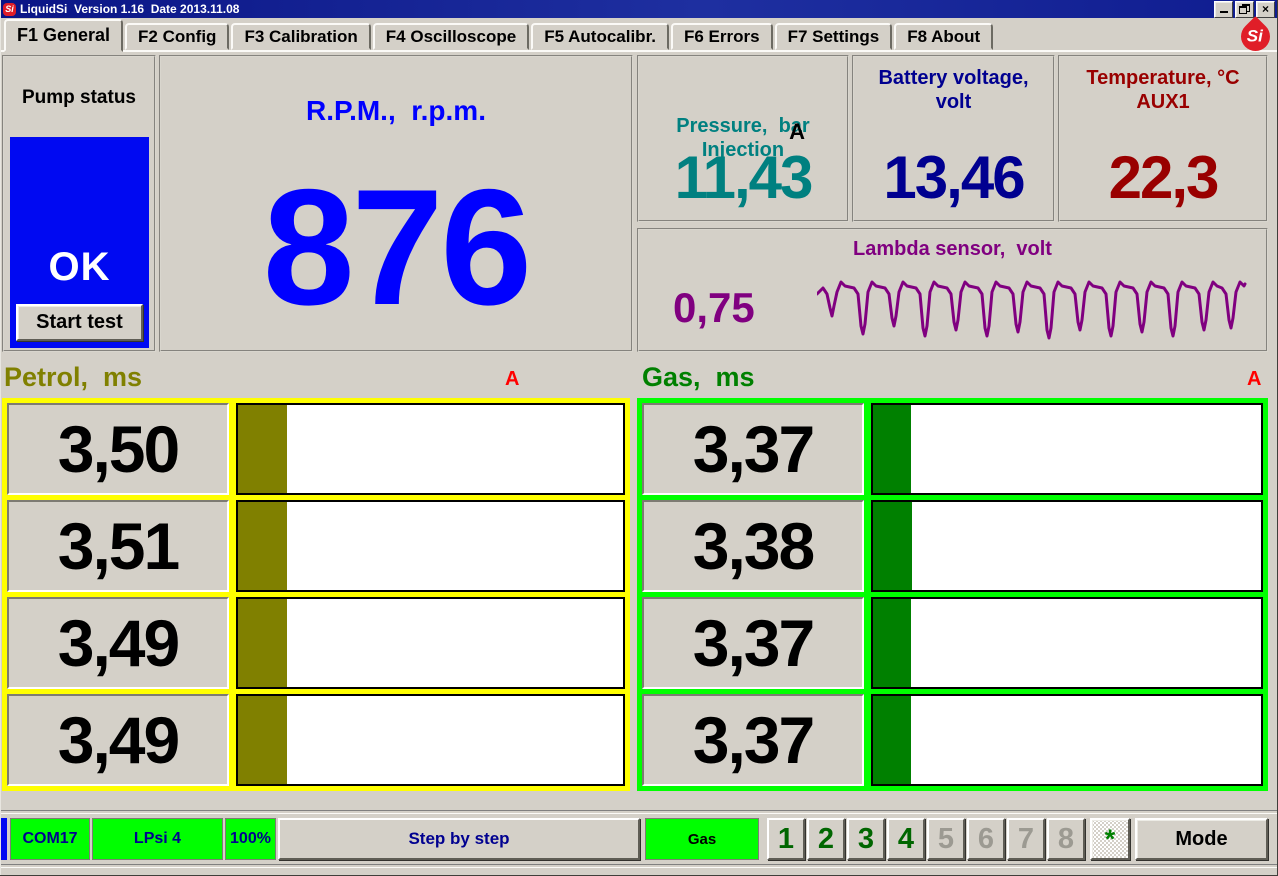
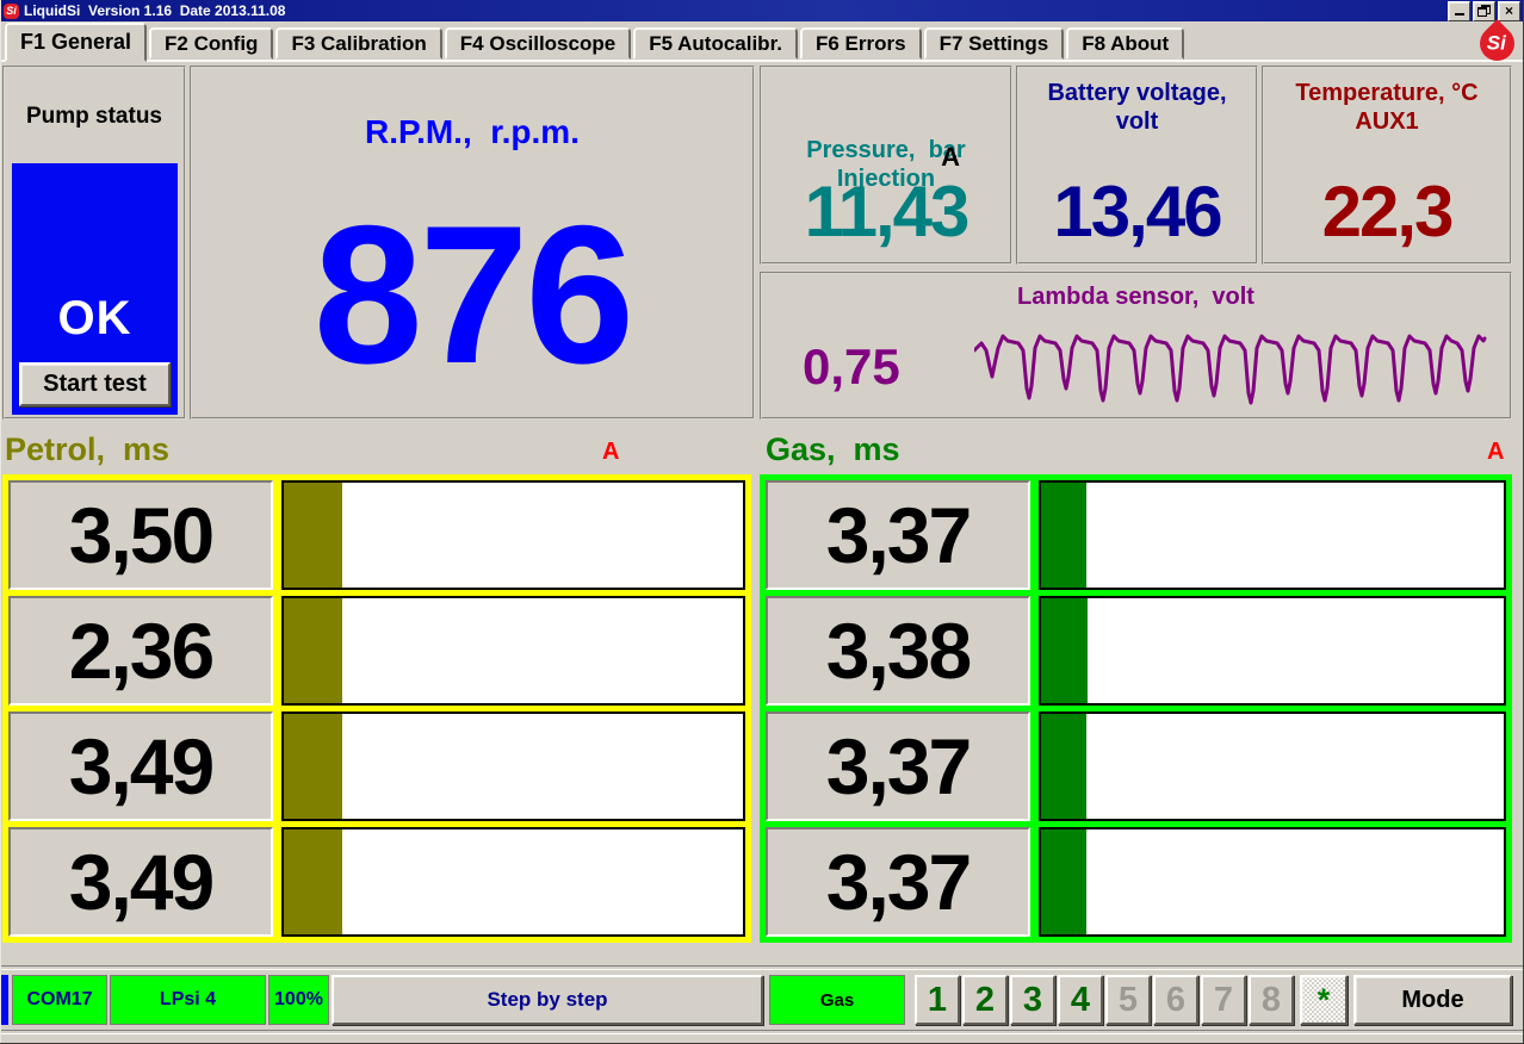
  Si
  LiquidSi Version 1.16 Date 2013.11.08
  ×
  F1 General
  F2 Config
  F3 Calibration
  F4 Oscilloscope
  F5 Autocalibr.
  F6 Errors
  F7 Settings
  F8 About
  Pump status
  OK
  Start test
  R.P.M., r.p.m.
  876
  Pressure, bar
  Injection
  A
  11,43
  Battery voltage,
  volt
  13,46
  Temperature, °C
  AUX1
  22,3
  Lambda sensor, volt
  0,75
  Petrol, ms
  A
  3,50
- 3,51
+ 2,36
  3,49
  3,49
  Gas, ms
  A
  3,37
  3,38
  3,37
  3,37
  COM17
  LPsi 4
  100%
  Step by step
  Gas
  1
  2
  3
  4
  5
  6
  7
  8
  *
  Mode
